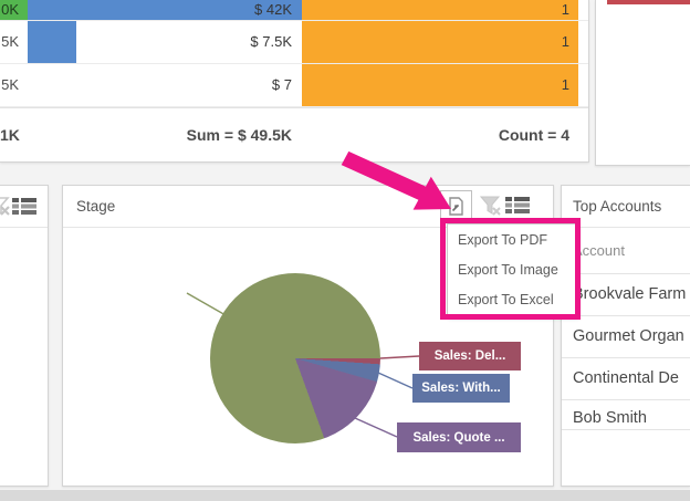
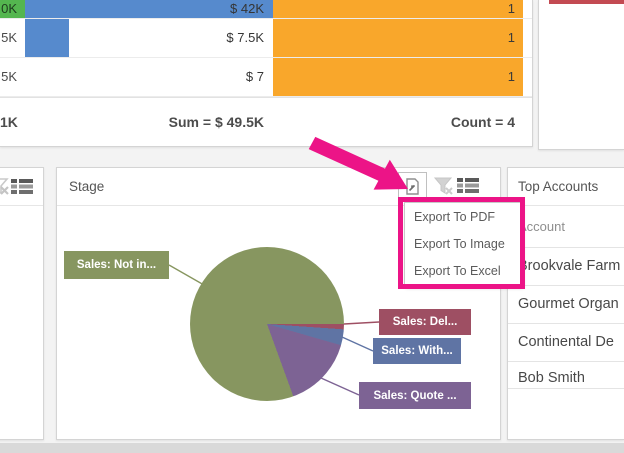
  0K
  $ 42K
  1
  5K
  $ 7.5K
  1
  5K
  $ 7
  1
  1K
  Sum = $ 49.5K
  Count = 4
  Stage
+ Sales: Not in...
  Sales: Del...
  Sales: With...
  Sales: Quote ...
  Top Accounts
  Account
  Brookvale Farm
  Gourmet Organ
  Continental De
  Bob Smith
  Export To PDF
  Export To Image
  Export To Excel
